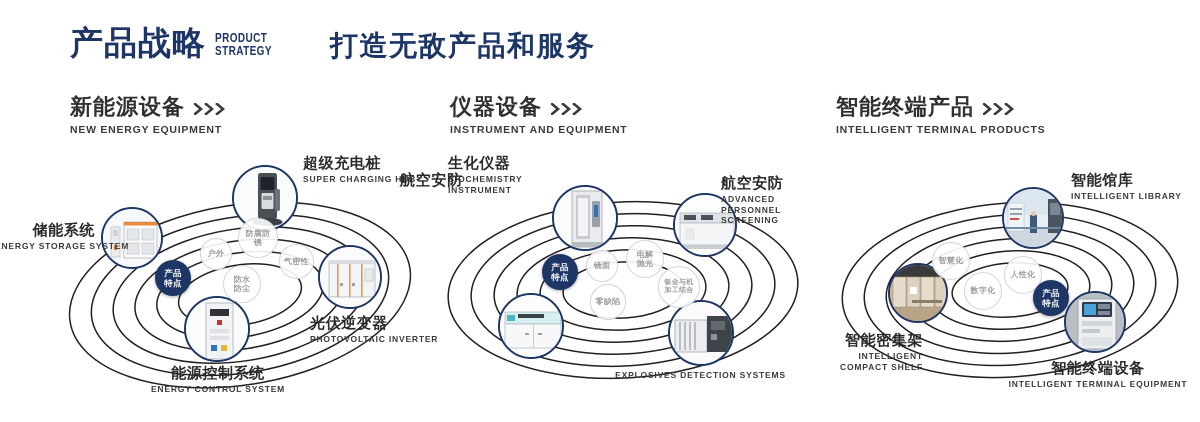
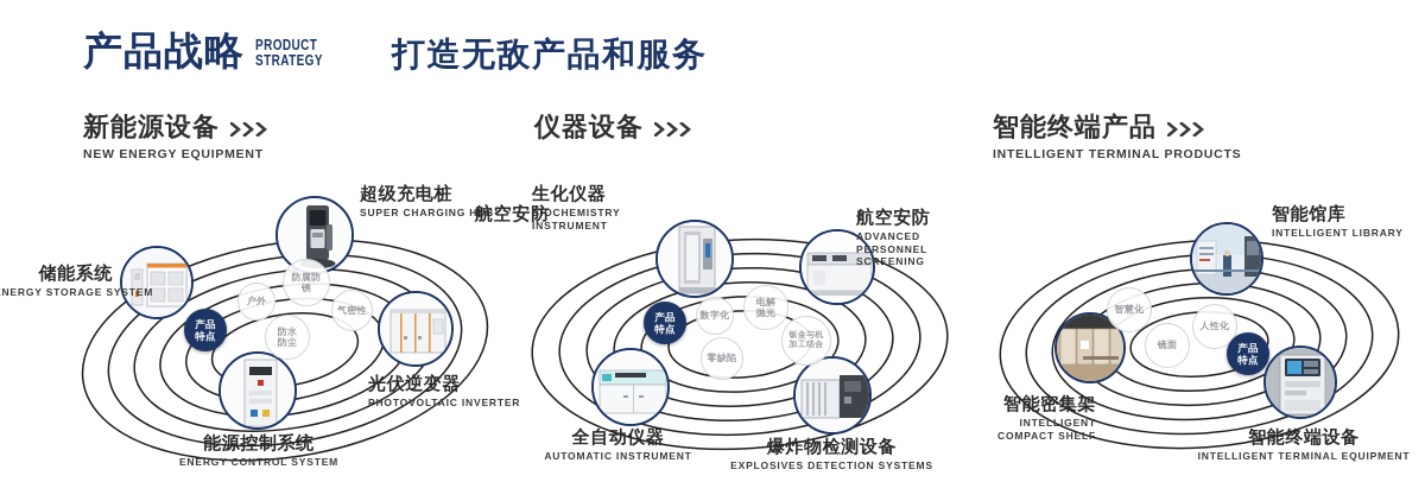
  产品战略
  PRODUCT
  STRATEGY
  打造无敌产品和服务
  新能源设备
  NEW ENERGY EQUIPMENT
  仪器设备
- INSTRUMENT AND EQUIPMENT
  智能终端产品
  INTELLIGENT TERMINAL PRODUCTS
  储能系统
  NERGY STORAGE SYSTEM
  超级充电桩
  SUPER CHARGING HUB
  光伏逆变器
  PHOTOVOLTAIC INVERTER
  能源控制系统
  ENERGY CONTROL SYSTEM
  产品
  特点
  户外
  防腐防锈
  防水防尘
  气密性
  生化仪器
  BIOCHEMISTRY INSTRUMENT
  航空安防
  航空安防
  ADVANCED PERSONNEL SCREENING
+ 爆炸物检测设备
  EXPLOSIVES DETECTION SYSTEMS
+ 全自动仪器
+ AUTOMATIC INSTRUMENT
  产品
  特点
- 镜面
+ 数字化
  电解抛光
  零缺陷
  智能馆库
  INTELLIGENT LIBRARY
  智能密集架
  INTELLIGENT COMPACT SHELF
  智能终端设备
  INTELLIGENT TERMINAL EQUIPMENT
  智慧化
- 数字化
+ 镜面
  人性化
  产品
  特点
